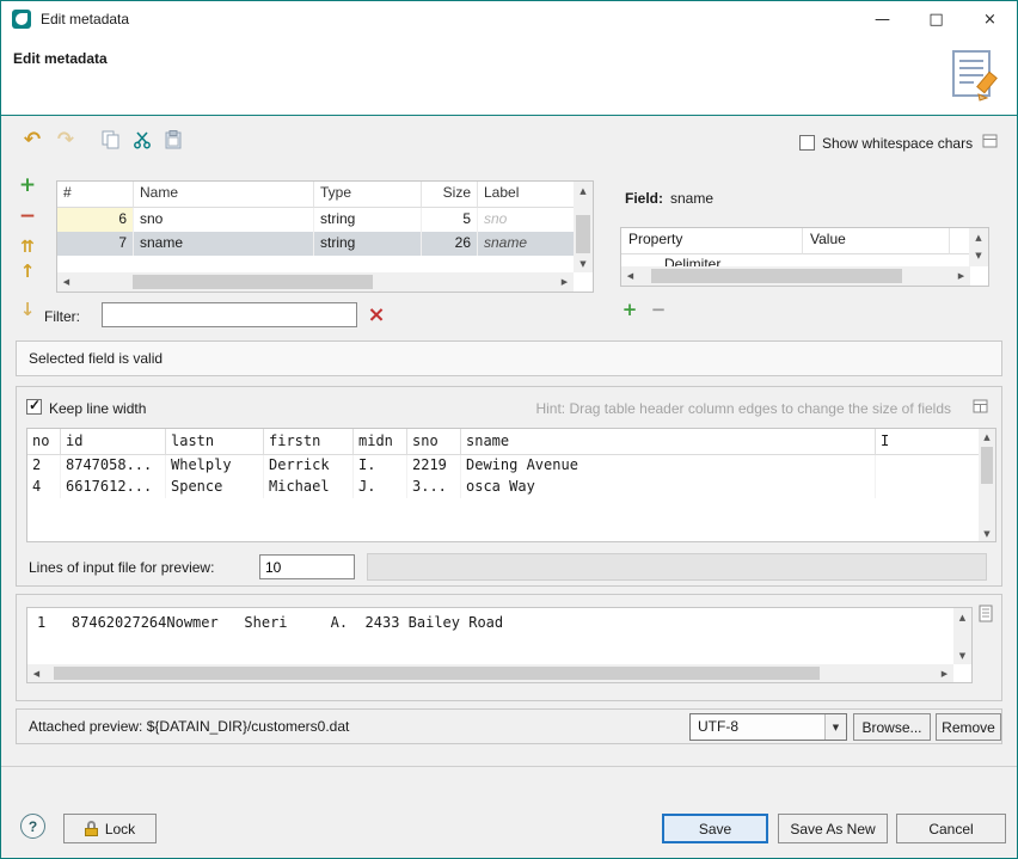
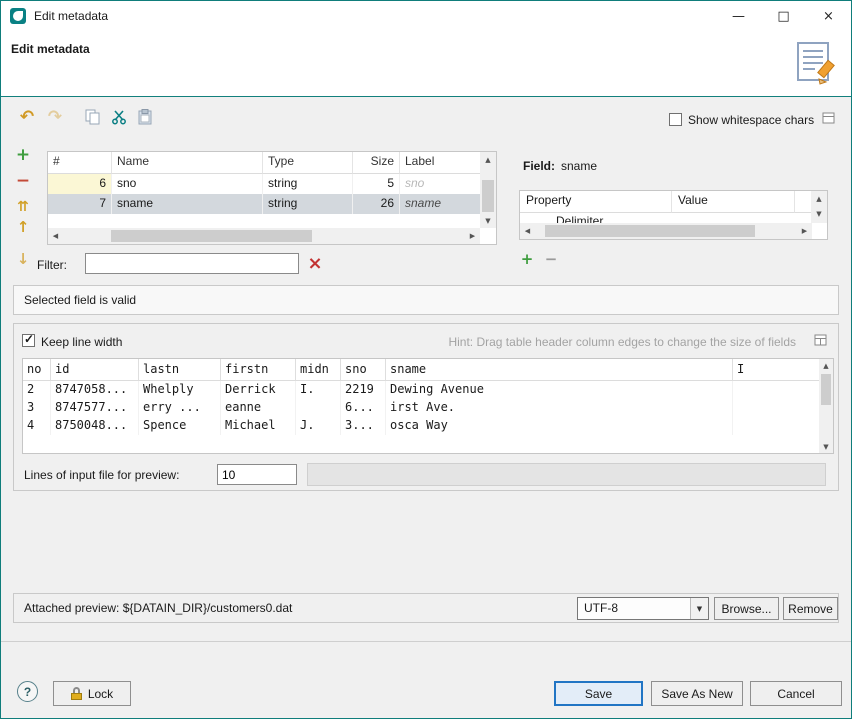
  Edit metadata
  —
  □
  ×
  Edit metadata
  Show whitespace chars
  #
  Name
  Type
  Size
  Label
  6
  sno
  string
  5
  sno
  7
  sname
  string
  26
  sname
  Filter:
  Field:
  sname
  Property
  Value
  Delimiter
  Selected field is valid
  Keep line width
  Hint: Drag table header column edges to change the size of fields
  no
  id
  lastn
  firstn
  midn
  sno
  sname
  I
  2
  8747058...
  Whelply
  Derrick
  I.
  2219
  Dewing Avenue
+ 3
+ 8747577...
+ erry ...
+ eanne
+ 6...
+ irst Ave.
  4
- 6617612...
+ 8750048...
  Spence
  Michael
  J.
  3...
  osca Way
  Lines of input file for preview:
  10
- 1 87462027264Nowmer Sheri A. 2433 Bailey Road
  Attached preview: ${DATAIN_DIR}/customers0.dat
  UTF-8
  Browse...
  Remove
  ?
  Lock
  Save
  Save As New
  Cancel
